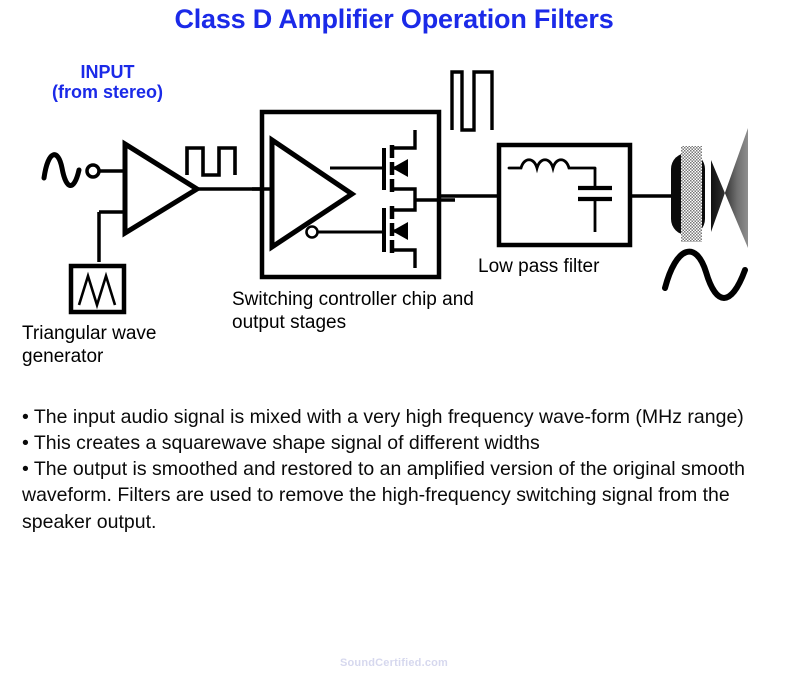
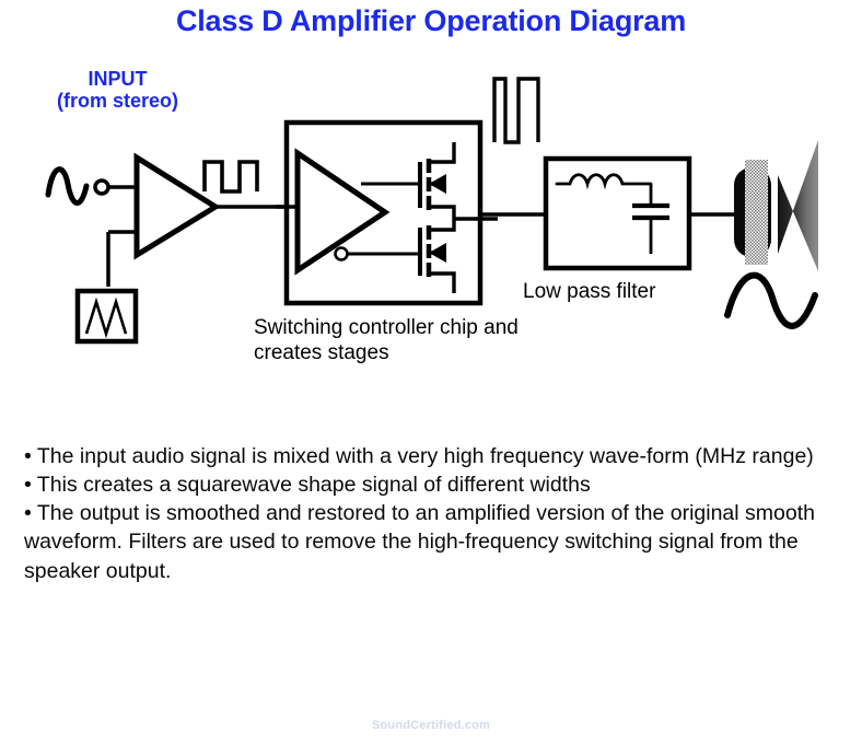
- Class D Amplifier Operation Filters
+ Class D Amplifier Operation Diagram
  INPUT
  (from stereo)
- Triangular wave generator
- Switching controller chip and output stages
+ Switching controller chip and creates stages
  Low pass filter
  • The input audio signal is mixed with a very high frequency wave-form (MHz range)
  • This creates a squarewave shape signal of different widths
  • The output is smoothed and restored to an amplified version of the original smooth waveform. Filters are used to remove the high-frequency switching signal from the speaker output.
  SoundCertified.com
